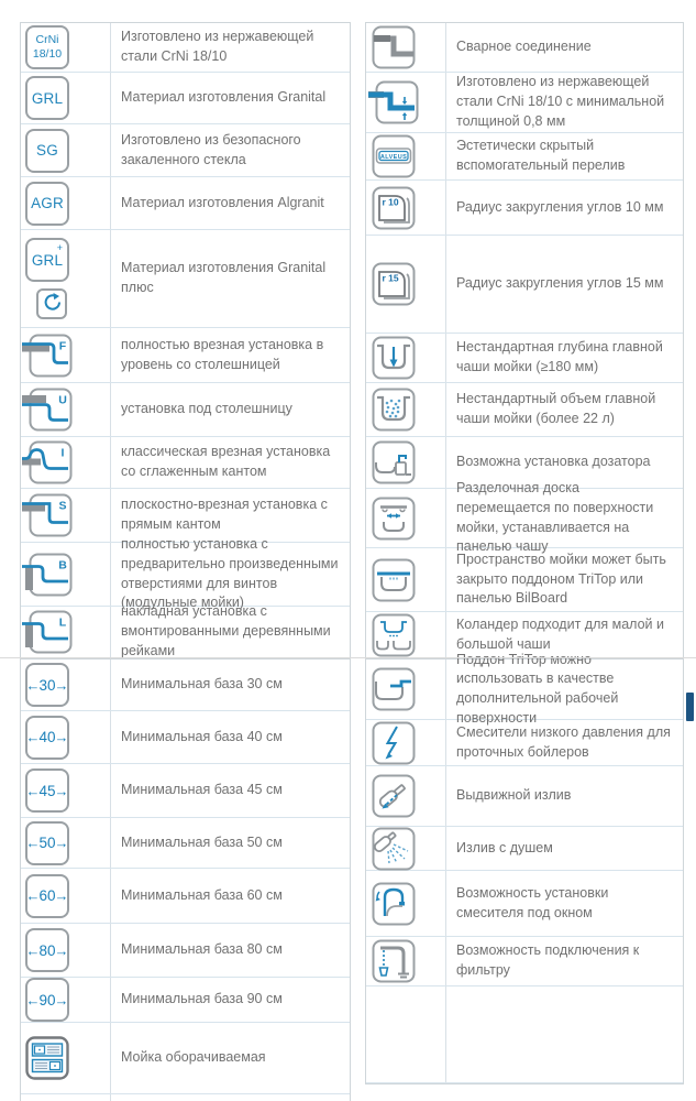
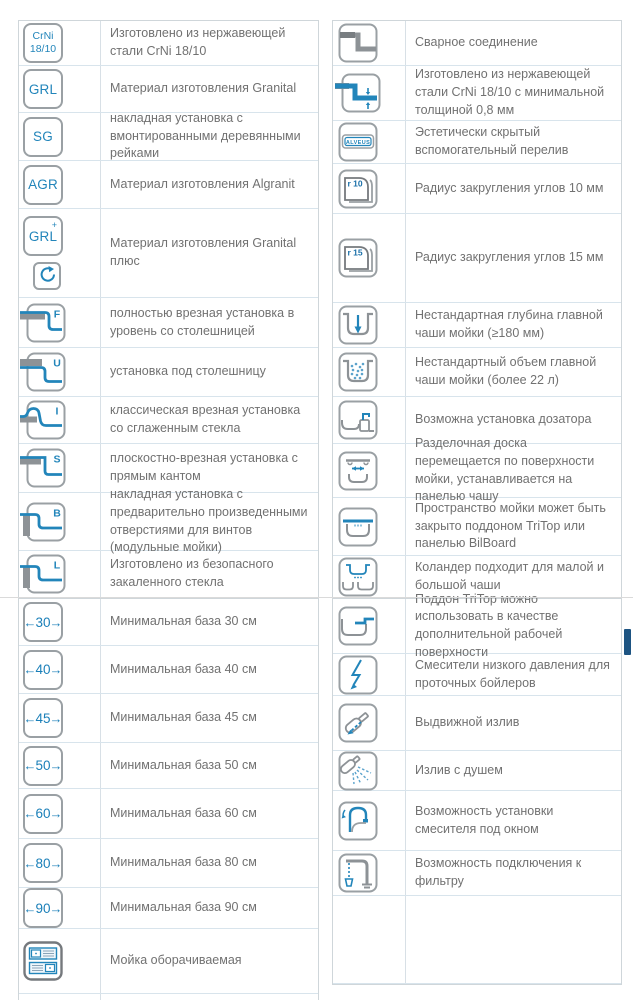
  CrNi
  18/10
  Изготовлено из нержавеющей стали CrNi 18/10
  GRL
  Материал изготовления Granital
  SG
- Изготовлено из безопасного закаленного стекла
+ накладная установка с вмонтированными деревянными рейками
  AGR
  Материал изготовления Algranit
  GRL
  +
  Материал изготовления Granital плюс
  F
  полностью врезная установка в уровень со столешницей
  U
  установка под столешницу
  I
- классическая врезная установка со сглаженным кантом
+ классическая врезная установка со сглаженным стекла
  S
  плоскостно-врезная установка с прямым кантом
  B
- полностью установка с предварительно произведенными отверстиями для винтов (модульные мойки)
+ накладная установка с предварительно произведенными отверстиями для винтов (модульные мойки)
  L
- накладная установка с вмонтированными деревянными рейками
+ Изготовлено из безопасного закаленного стекла
  ←
  30
  →
  Минимальная база 30 см
  ←
  40
  →
  Минимальная база 40 см
  ←
  45
  →
  Минимальная база 45 см
  ←
  50
  →
  Минимальная база 50 см
  ←
  60
  →
  Минимальная база 60 см
  ←
  80
  →
  Минимальная база 80 см
  ←
  90
  →
  Минимальная база 90 см
  Мойка оборачиваемая
  Сварное соединение
  Изготовлено из нержавеющей стали CrNi 18/10 с минимальной толщиной 0,8 мм
  Эстетически скрытый вспомогательный перелив
  r 10
  Радиус закругления углов 10 мм
  r 15
  Радиус закругления углов 15 мм
  Нестандартная глубина главной чаши мойки (≥180 мм)
  Нестандартный объем главной чаши мойки (более 22 л)
  Возможна установка дозатора
  Разделочная доска перемещается по поверхности мойки, устанавливается на панелью чашу
  Пространство мойки может быть закрыто поддоном TriTop или панелью BilBoard
  Коландер подходит для малой и большой чаши
  Поддон TriTop можно использовать в качестве дополнительной рабочей поверхности
  Смесители низкого давления для проточных бойлеров
  Выдвижной излив
  Излив с душем
  Возможность установки смесителя под окном
  Возможность подключения к фильтру
